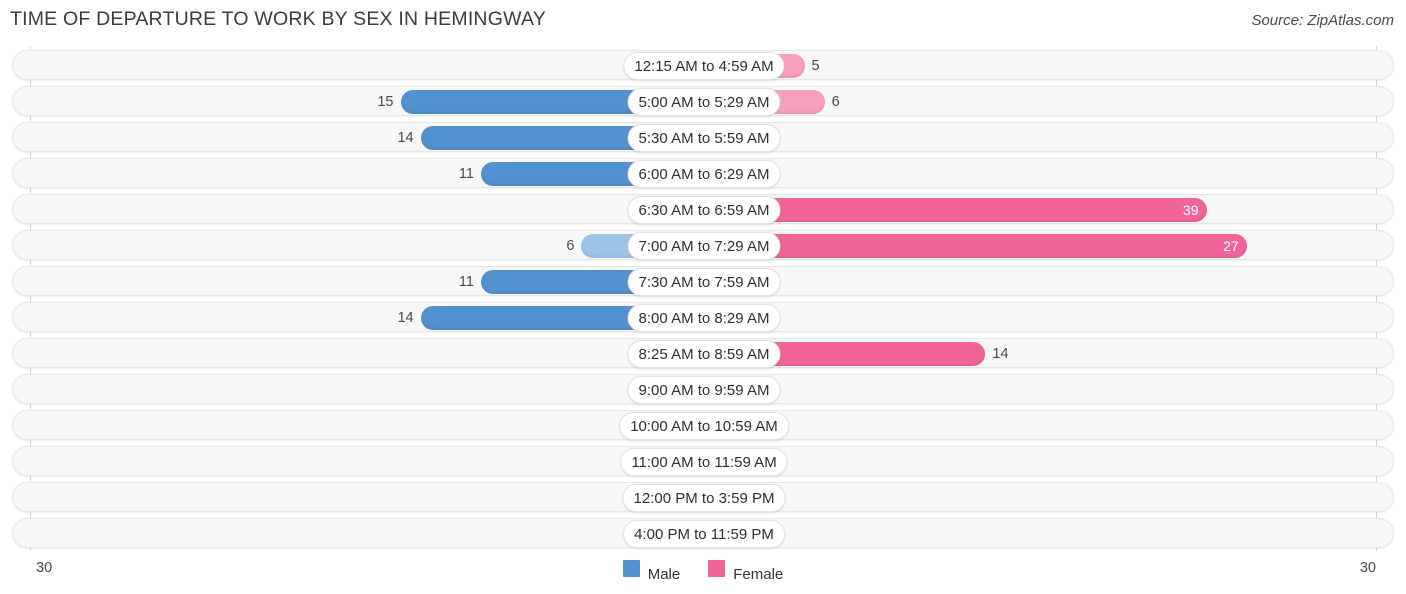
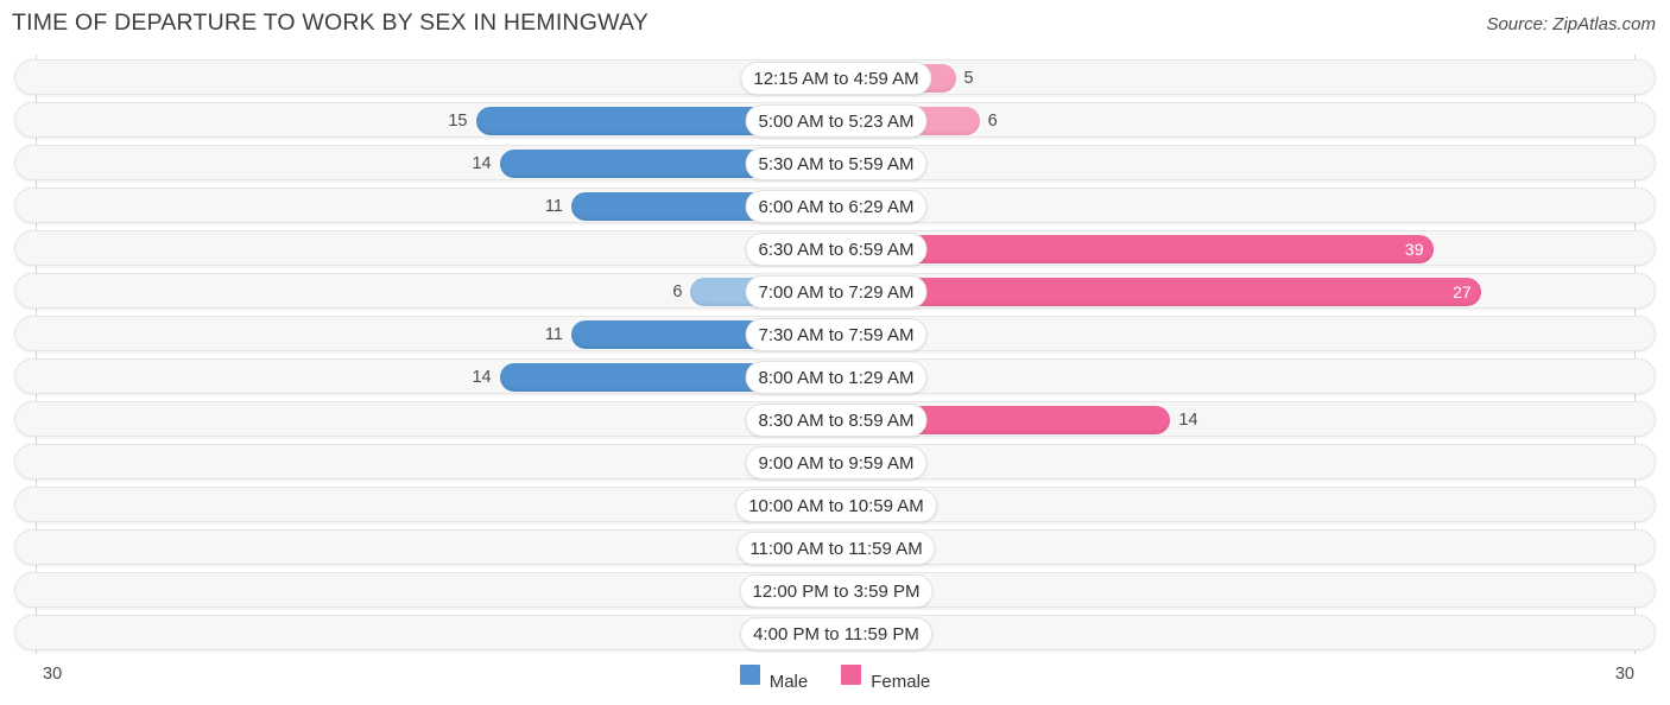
  TIME OF DEPARTURE TO WORK BY SEX IN HEMINGWAY
  Source: ZipAtlas.com
  5
  12:15 AM to 4:59 AM
  15
  6
- 5:00 AM to 5:29 AM
+ 5:00 AM to 5:23 AM
  14
  5:30 AM to 5:59 AM
  11
  6:00 AM to 6:29 AM
  39
  6:30 AM to 6:59 AM
  6
  27
  7:00 AM to 7:29 AM
  11
  7:30 AM to 7:59 AM
  14
- 8:00 AM to 8:29 AM
+ 8:00 AM to 1:29 AM
  14
- 8:25 AM to 8:59 AM
+ 8:30 AM to 8:59 AM
  9:00 AM to 9:59 AM
  10:00 AM to 10:59 AM
  11:00 AM to 11:59 AM
  12:00 PM to 3:59 PM
  4:00 PM to 11:59 PM
  30
  30
  Male Female
